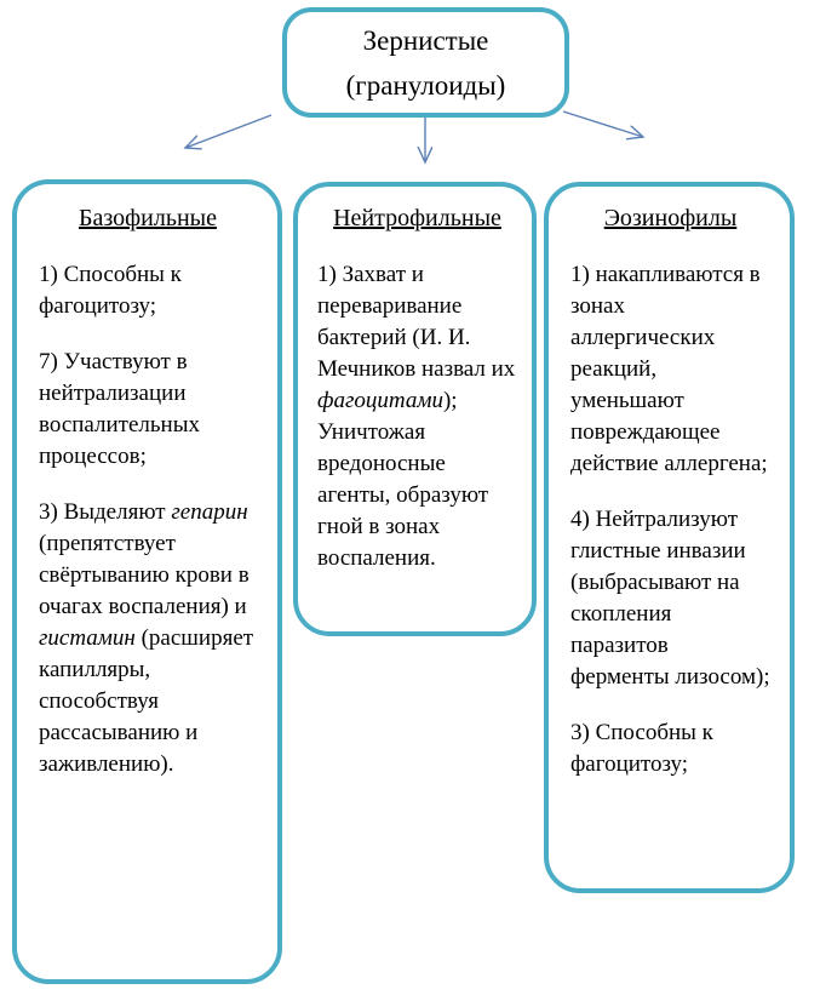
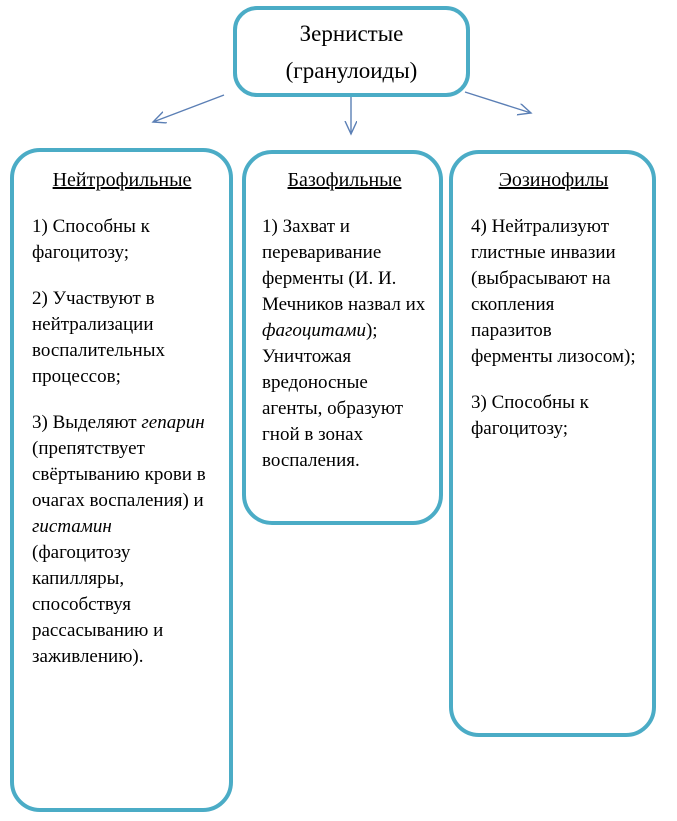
  Зернистые
  (гранулоиды)
- Базофильные
+ Нейтрофильные
  1) Способны к фагоцитозу;
- 7) Участвуют в нейтрализации воспалительных процессов;
+ 2) Участвуют в нейтрализации воспалительных процессов;
- 3) Выделяют гепарин (препятствует свёртыванию крови в очагах воспаления) и гистамин (расширяет капилляры, способствуя рассасыванию и заживлению).
+ 3) Выделяют гепарин (препятствует свёртыванию крови в очагах воспаления) и гистамин (фагоцитозу капилляры, способствуя рассасыванию и заживлению).
- Нейтрофильные
+ Базофильные
- 1) Захват и переваривание бактерий (И. И. Мечников назвал их фагоцитами); Уничтожая вредоносные агенты, образуют гной в зонах воспаления.
+ 1) Захват и переваривание ферменты (И. И. Мечников назвал их фагоцитами); Уничтожая вредоносные агенты, образуют гной в зонах воспаления.
  Эозинофилы
- 1) накапливаются в зонах аллергических реакций, уменьшают повреждающее действие аллергена;
  4) Нейтрализуют глистные инвазии (выбрасывают на скопления паразитов ферменты лизосом);
  3) Способны к фагоцитозу;
